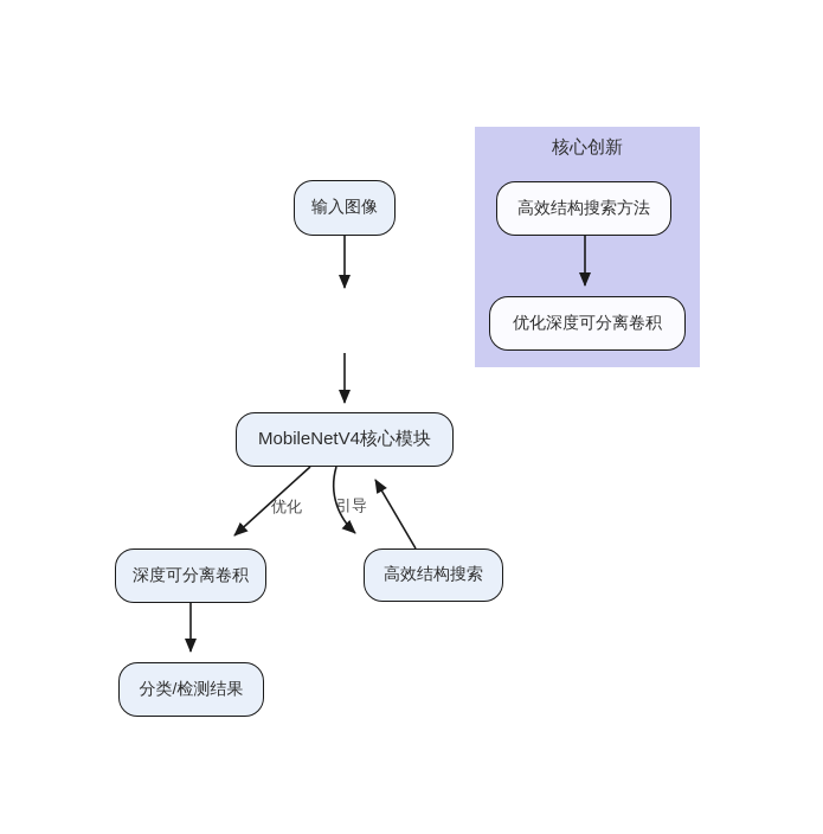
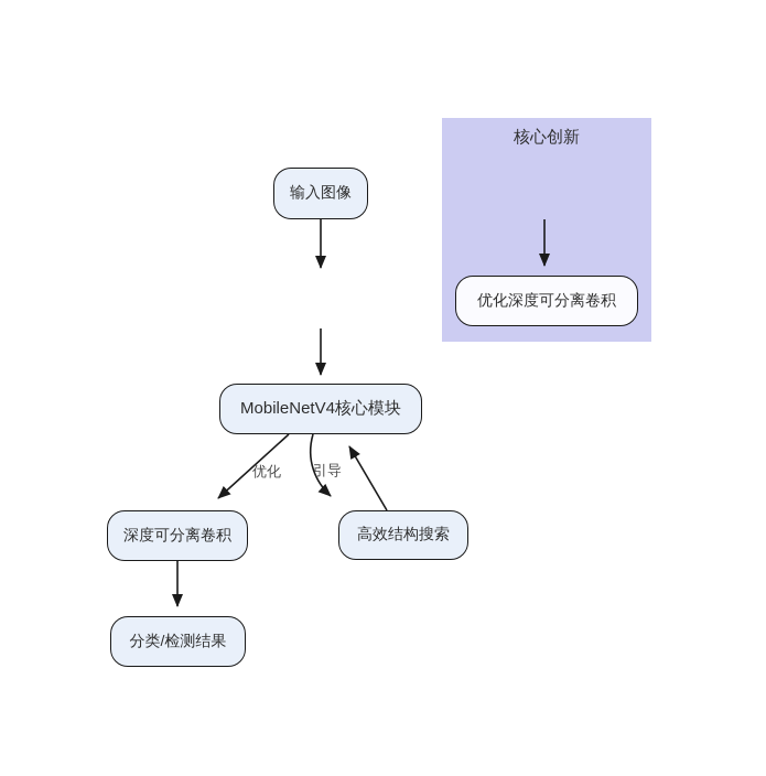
  核心创新
  输入图像
  MobileNetV4核心模块
  深度可分离卷积
  分类/检测结果
  高效结构搜索
- 高效结构搜索方法
  优化深度可分离卷积
  优化
  引导
